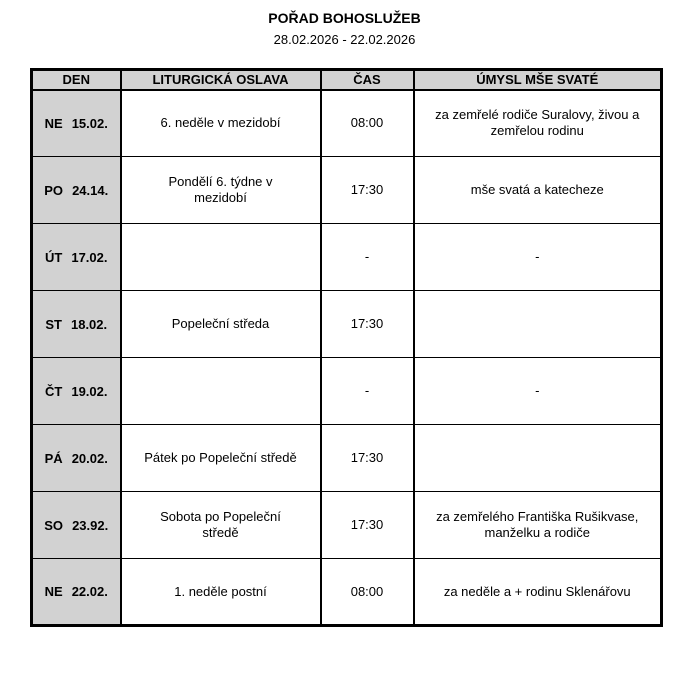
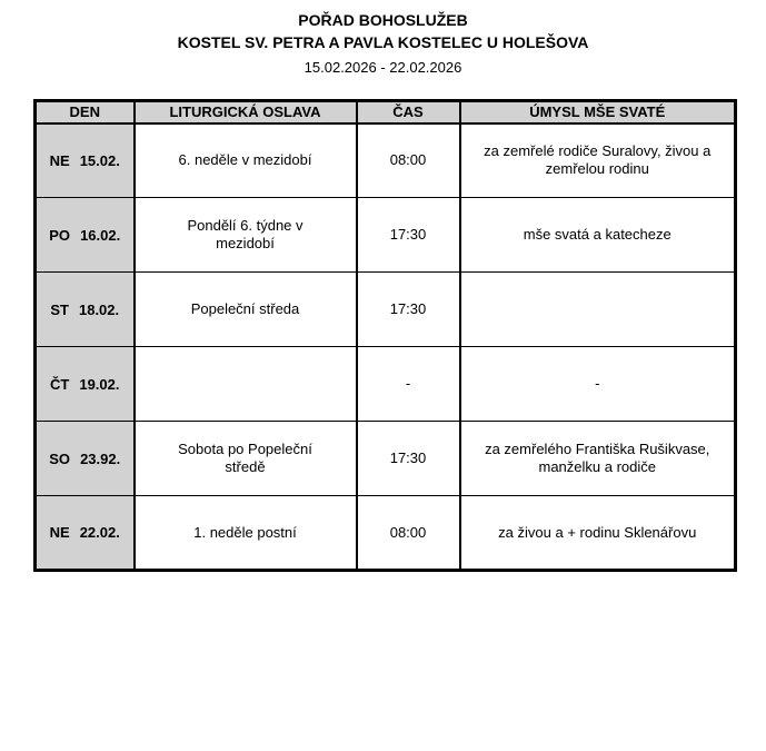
  POŘAD BOHOSLUŽEB
+ KOSTEL SV. PETRA A PAVLA KOSTELEC U HOLEŠOVA
- 28.02.2026 - 22.02.2026
+ 15.02.2026 - 22.02.2026
  DEN	LITURGICKÁ OSLAVA	ČAS	ÚMYSL MŠE SVATÉ
  NE 15.02.	6. neděle v mezidobí	08:00	za zemřelé rodiče Suralovy, živou a zemřelou rodinu
- PO 24.14.	Pondělí 6. týdne v mezidobí	17:30	mše svatá a katecheze
+ PO 16.02.	Pondělí 6. týdne v mezidobí	17:30	mše svatá a katecheze
- ÚT 17.02.		-	-
  ST 18.02.	Popeleční středa	17:30
  ČT 19.02.		-	-
- PÁ 20.02.	Pátek po Popeleční středě	17:30
  SO 23.92.	Sobota po Popeleční středě	17:30	za zemřelého Františka Rušikvase, manželku a rodiče
- NE 22.02.	1. neděle postní	08:00	za neděle a + rodinu Sklenářovu
+ NE 22.02.	1. neděle postní	08:00	za živou a + rodinu Sklenářovu
